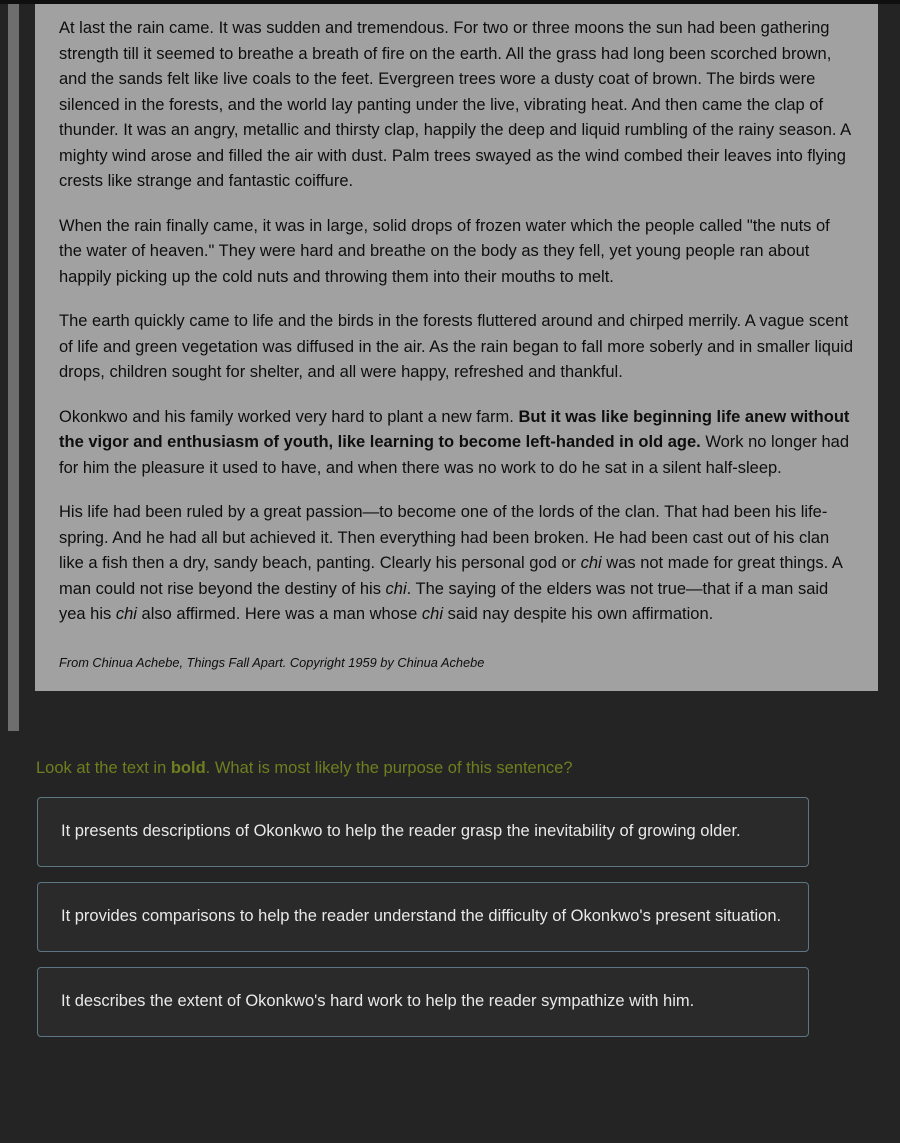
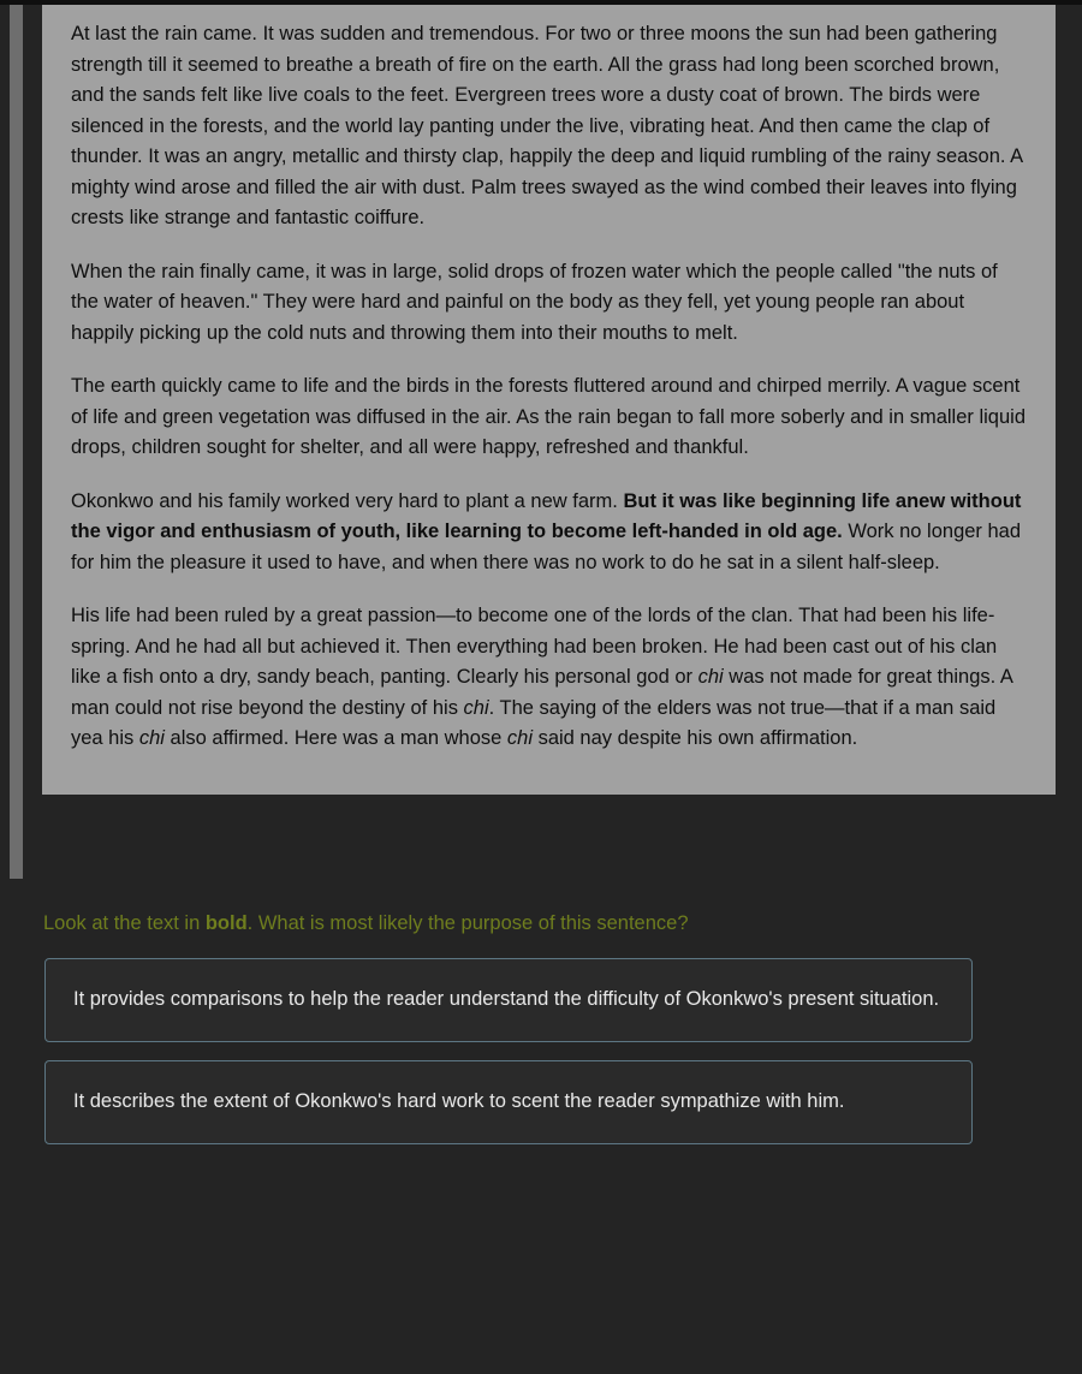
  At last the rain came. It was sudden and tremendous. For two or three moons the sun had been gathering strength till it seemed to breathe a breath of fire on the earth. All the grass had long been scorched brown, and the sands felt like live coals to the feet. Evergreen trees wore a dusty coat of brown. The birds were silenced in the forests, and the world lay panting under the live, vibrating heat. And then came the clap of thunder. It was an angry, metallic and thirsty clap, happily the deep and liquid rumbling of the rainy season. A mighty wind arose and filled the air with dust. Palm trees swayed as the wind combed their leaves into flying crests like strange and fantastic coiffure.
- When the rain finally came, it was in large, solid drops of frozen water which the people called "the nuts of the water of heaven." They were hard and breathe on the body as they fell, yet young people ran about happily picking up the cold nuts and throwing them into their mouths to melt.
+ When the rain finally came, it was in large, solid drops of frozen water which the people called "the nuts of the water of heaven." They were hard and painful on the body as they fell, yet young people ran about happily picking up the cold nuts and throwing them into their mouths to melt.
  The earth quickly came to life and the birds in the forests fluttered around and chirped merrily. A vague scent of life and green vegetation was diffused in the air. As the rain began to fall more soberly and in smaller liquid drops, children sought for shelter, and all were happy, refreshed and thankful.
  Okonkwo and his family worked very hard to plant a new farm. But it was like beginning life anew without the vigor and enthusiasm of youth, like learning to become left-handed in old age. Work no longer had for him the pleasure it used to have, and when there was no work to do he sat in a silent half-sleep.
- His life had been ruled by a great passion—to become one of the lords of the clan. That had been his life-spring. And he had all but achieved it. Then everything had been broken. He had been cast out of his clan like a fish then a dry, sandy beach, panting. Clearly his personal god or chi was not made for great things. A man could not rise beyond the destiny of his chi. The saying of the elders was not true—that if a man said yea his chi also affirmed. Here was a man whose chi said nay despite his own affirmation.
+ His life had been ruled by a great passion—to become one of the lords of the clan. That had been his life-spring. And he had all but achieved it. Then everything had been broken. He had been cast out of his clan like a fish onto a dry, sandy beach, panting. Clearly his personal god or chi was not made for great things. A man could not rise beyond the destiny of his chi. The saying of the elders was not true—that if a man said yea his chi also affirmed. Here was a man whose chi said nay despite his own affirmation.
- From Chinua Achebe, Things Fall Apart. Copyright 1959 by Chinua Achebe
  Look at the text in bold. What is most likely the purpose of this sentence?
- It presents descriptions of Okonkwo to help the reader grasp the inevitability of growing older.
  It provides comparisons to help the reader understand the difficulty of Okonkwo's present situation.
- It describes the extent of Okonkwo's hard work to help the reader sympathize with him.
+ It describes the extent of Okonkwo's hard work to scent the reader sympathize with him.
